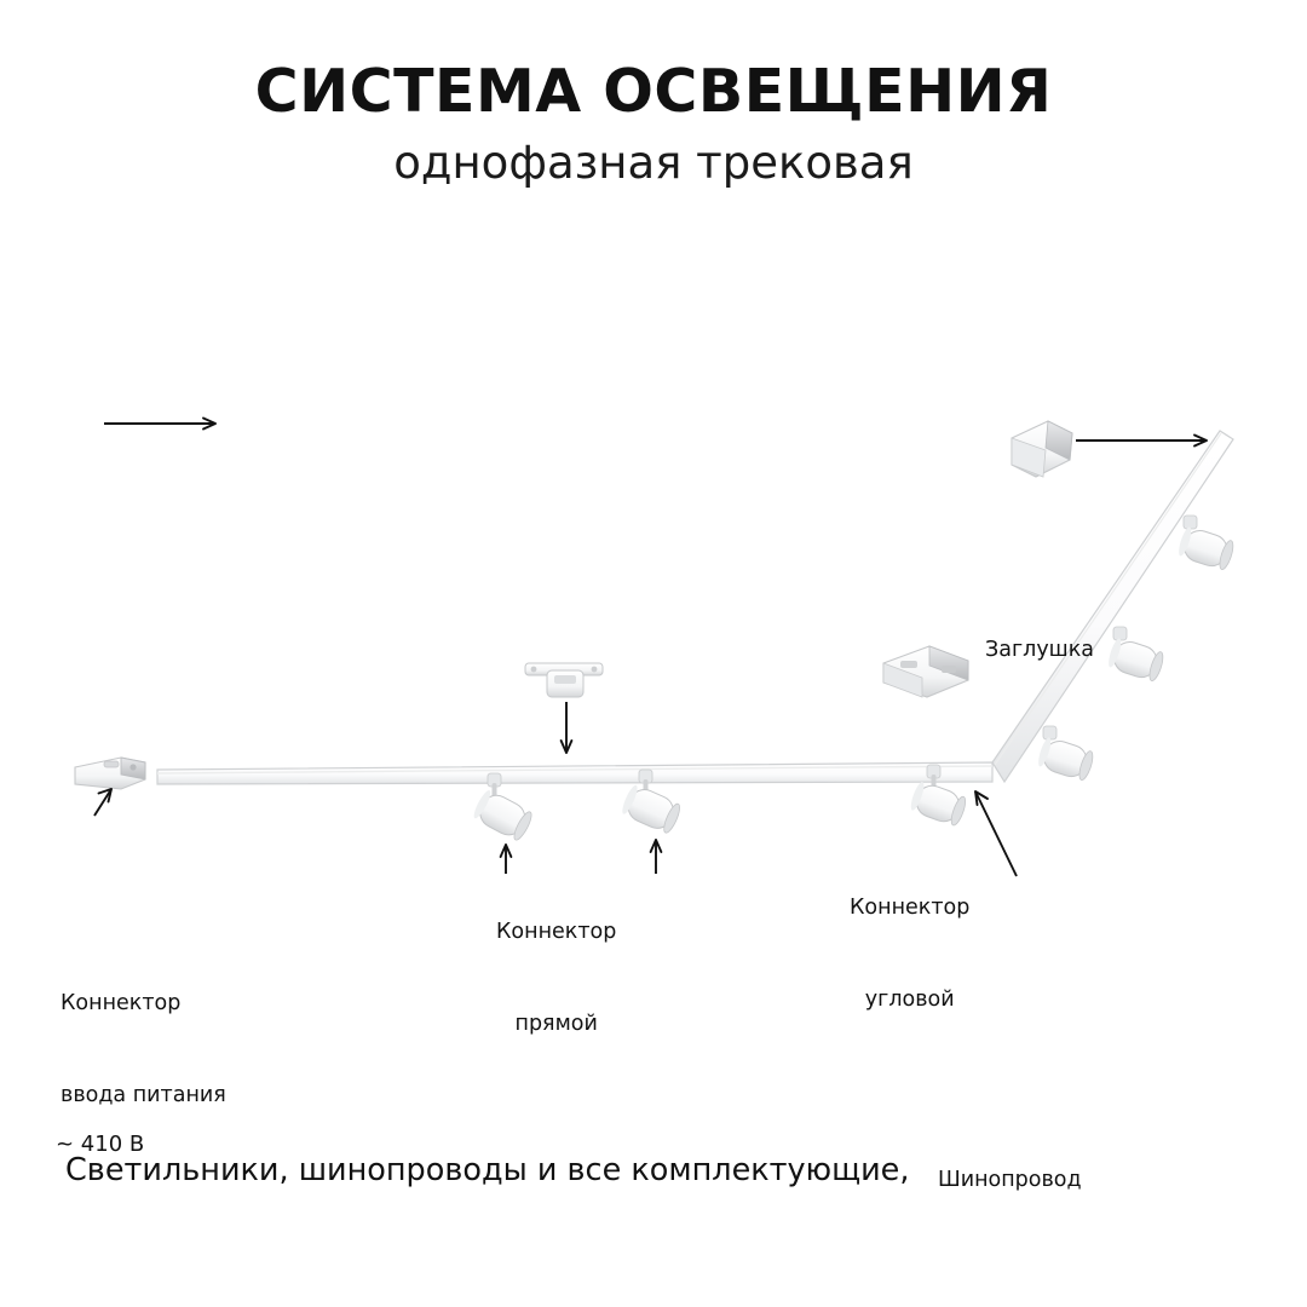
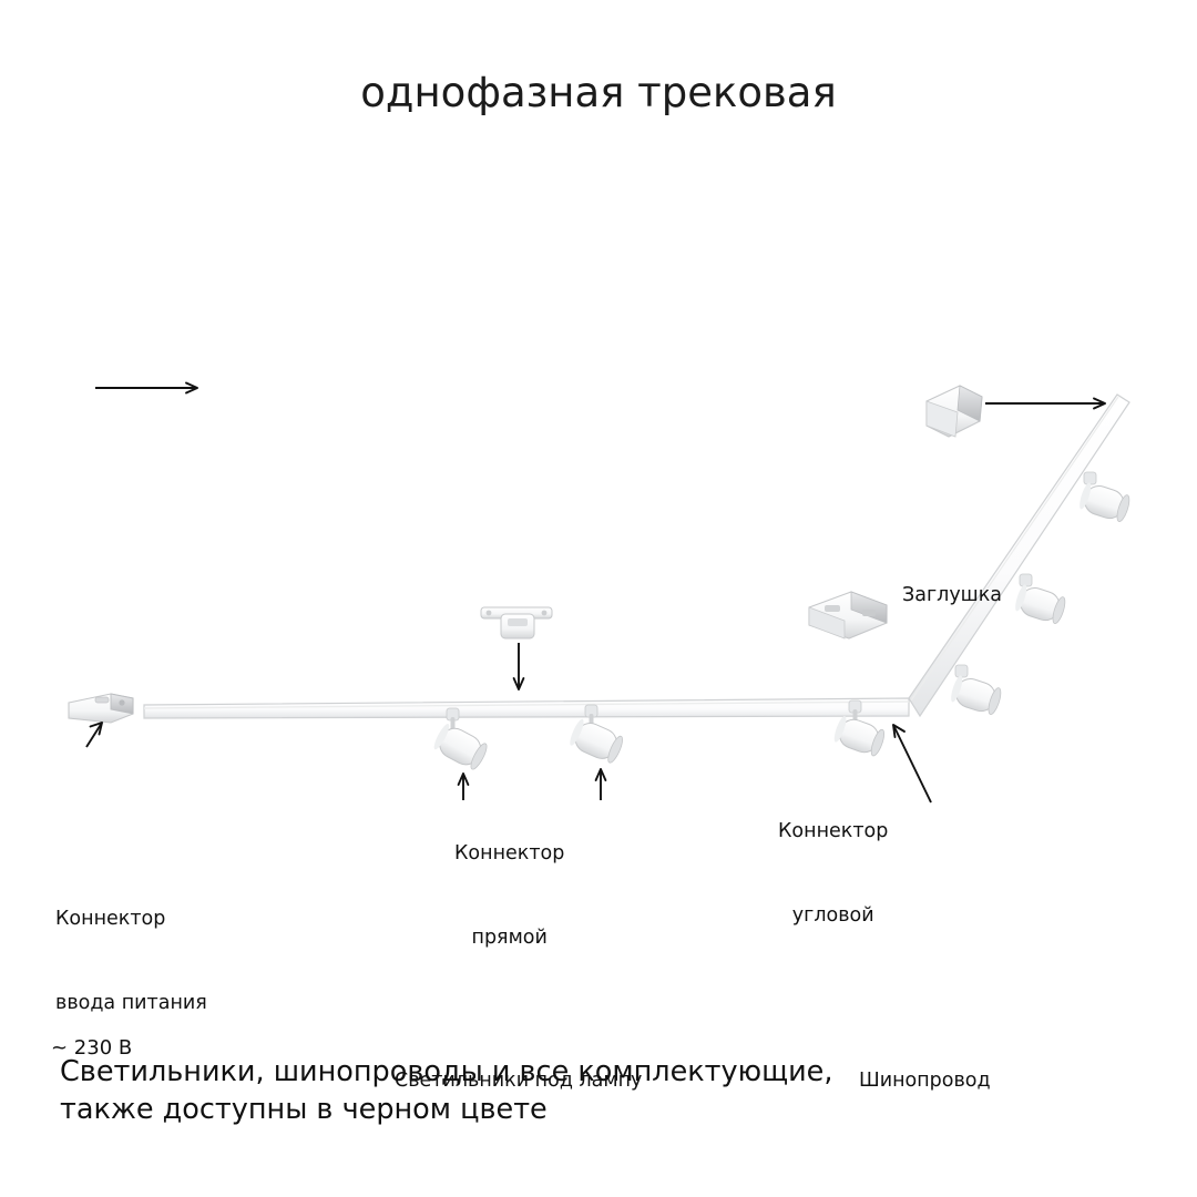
- СИСТЕМА ОСВЕЩЕНИЯ
  однофазная трековая
  Заглушка
  Коннектор
  прямой
  Коннектор
  угловой
  Коннектор
  ввода питания
- ~ 410 В
+ ~ 230 В
+ Светильники под лампу
  Шинопровод
  Светильники, шинопроводы и все комплектующие,
+ также доступны в черном цвете
